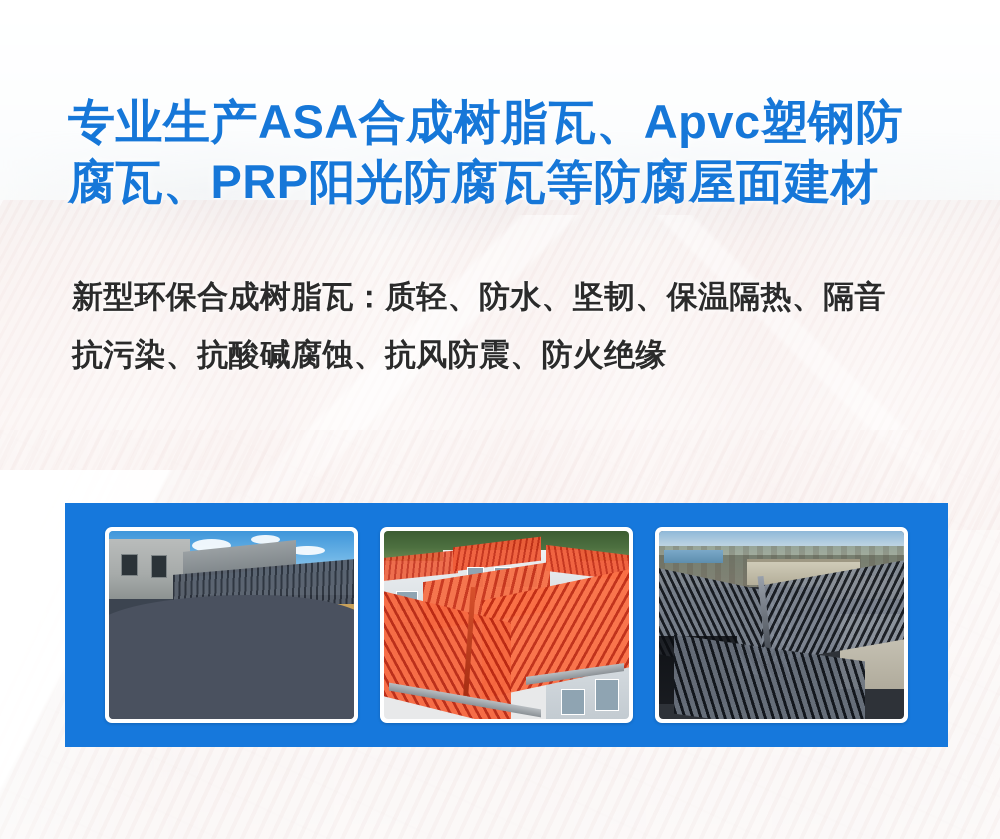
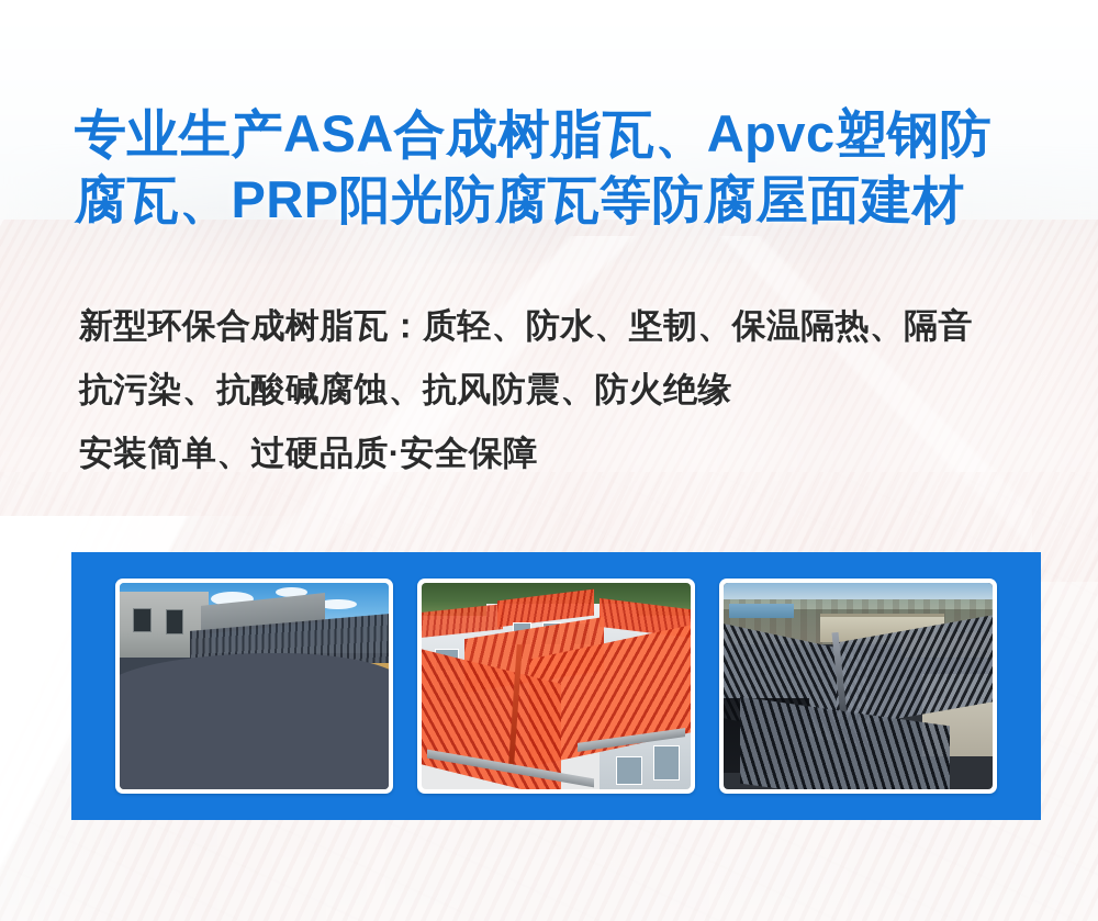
  专业生产ASA合成树脂瓦、Apvc塑钢防
  腐瓦、PRP阳光防腐瓦等防腐屋面建材
  新型环保合成树脂瓦：质轻、防水、坚韧、保温隔热、隔音
  抗污染、抗酸碱腐蚀、抗风防震、防火绝缘
+ 安装简单、过硬品质·安全保障
